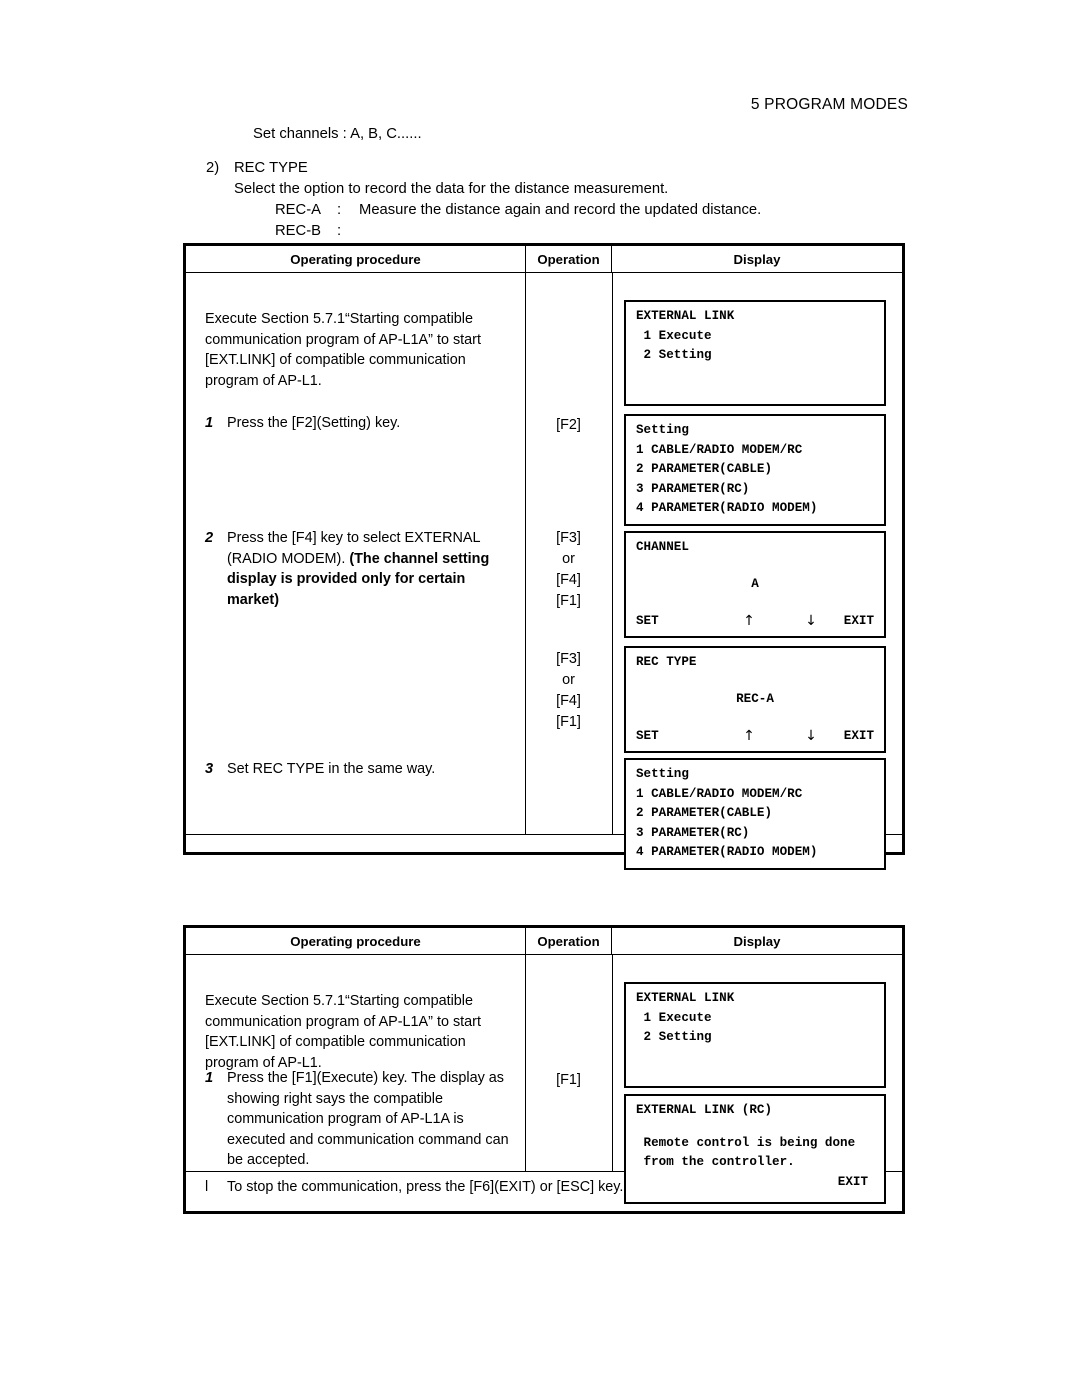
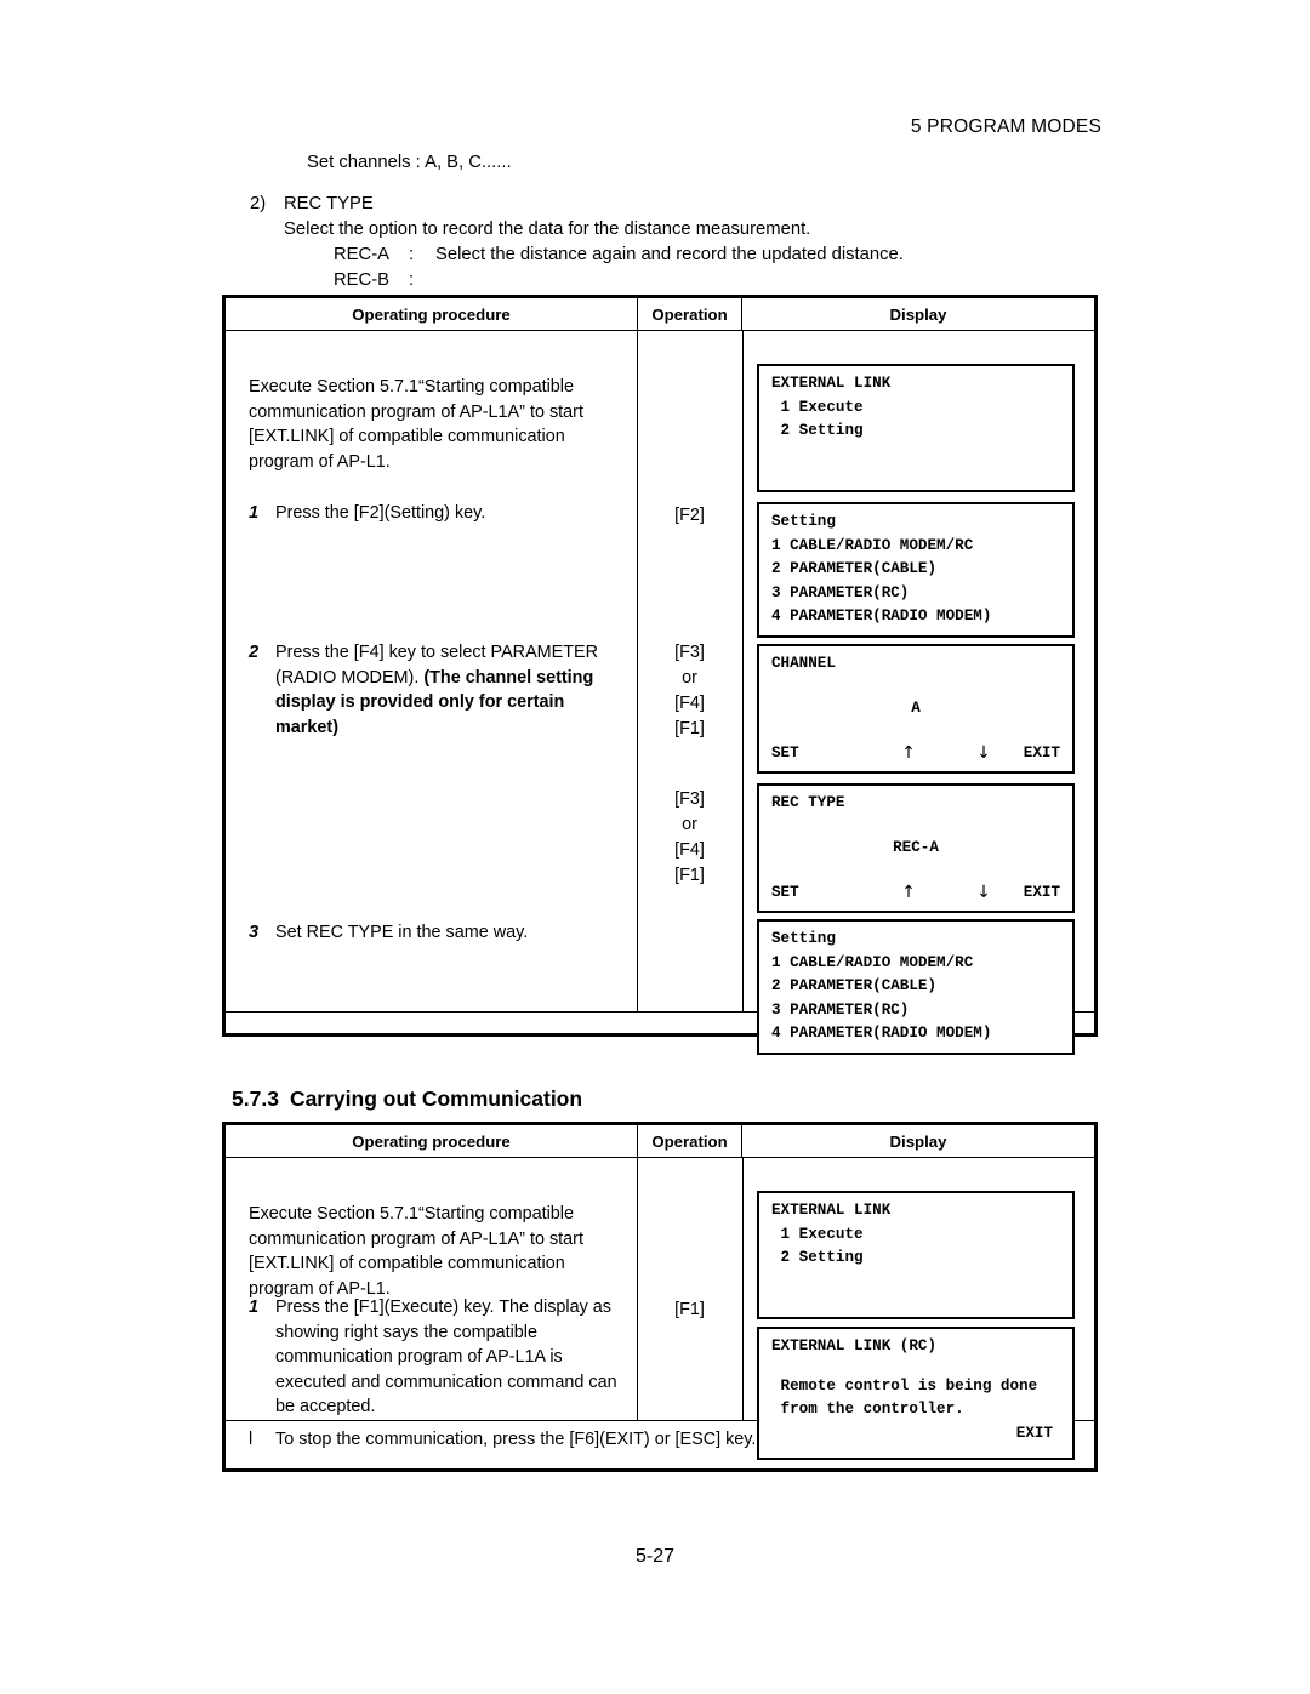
  5 PROGRAM MODES
  Set channels : A, B, C......
  2)
  REC TYPE
  Select the option to record the data for the distance measurement.
  REC-A
  :
- Measure the distance again and record the updated distance.
+ Select the distance again and record the updated distance.
  REC-B
  :
  Operating procedure
  Operation
  Display
  Execute Section 5.7.1“Starting compatible communication program of AP-L1A” to start [EXT.LINK] of compatible communication program of AP-L1.
  1
  Press the [F2](Setting) key.
  2
- Press the [F4] key to select EXTERNAL (RADIO MODEM). (The channel setting display is provided only for certain market)
+ Press the [F4] key to select PARAMETER (RADIO MODEM). (The channel setting display is provided only for certain market)
  3
  Set REC TYPE in the same way.
  [F2]
  [F3]
  or
  [F4]
  [F1]
  [F3]
  or
  [F4]
  [F1]
  EXTERNAL LINK
  1 Execute
  2 Setting
  Setting
  1 CABLE/RADIO MODEM/RC
  2 PARAMETER(CABLE)
  3 PARAMETER(RC)
  4 PARAMETER(RADIO MODEM)
  CHANNEL
  A
  SET
  ↑
  ↓
  EXIT
  REC TYPE
  REC-A
  SET
  ↑
  ↓
  EXIT
  Setting
  1 CABLE/RADIO MODEM/RC
  2 PARAMETER(CABLE)
  3 PARAMETER(RC)
  4 PARAMETER(RADIO MODEM)
+ 5.7.3 Carrying out Communication
  Operating procedure
  Operation
  Display
  Execute Section 5.7.1“Starting compatible communication program of AP-L1A” to start [EXT.LINK] of compatible communication program of AP-L1.
  1
  Press the [F1](Execute) key. The display as showing right says the compatible communication program of AP-L1A is executed and communication command can be accepted.
  [F1]
  EXTERNAL LINK
  1 Execute
  2 Setting
  EXTERNAL LINK (RC)
  Remote control is being done
  from the controller.
  EXIT
  l
  To stop the communication, press the [F6](EXIT) or [ESC] key.
+ 5-27
